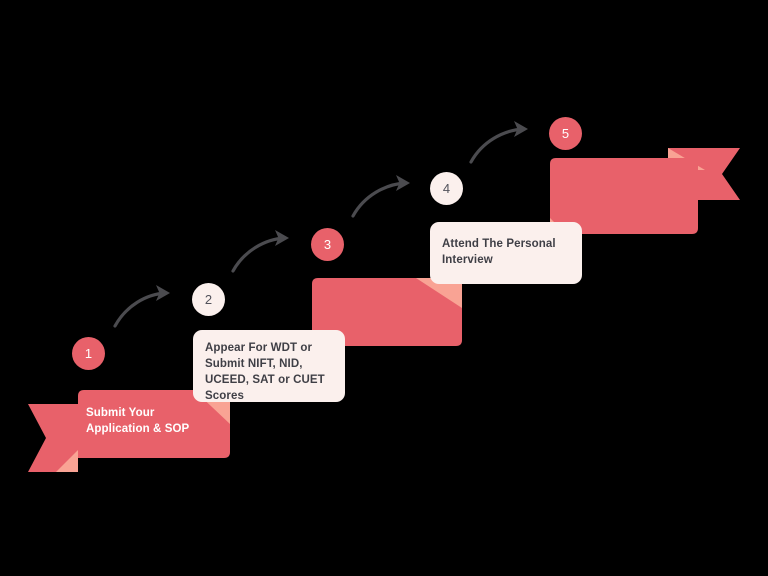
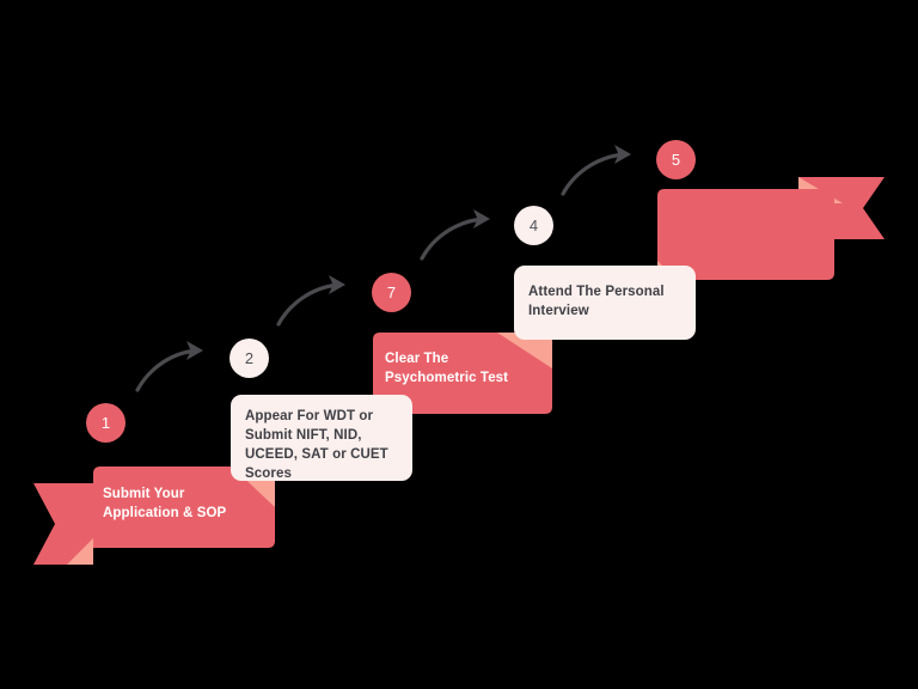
  Submit Your
  Application & SOP
  1
  Appear For WDT or
  Submit NIFT, NID,
  UCEED, SAT or CUET
  Scores
  2
+ Clear The
+ Psychometric Test
- 3
+ 7
  Attend The Personal
  Interview
  4
  5
